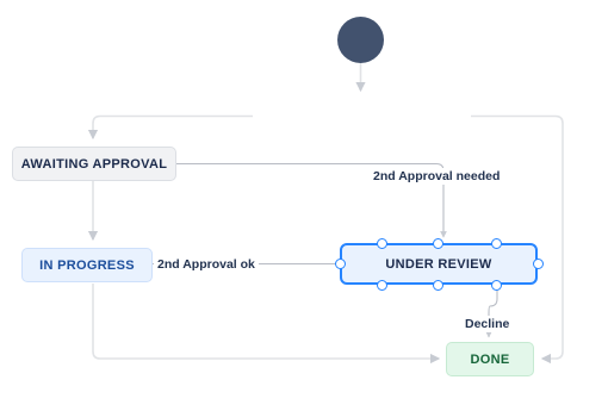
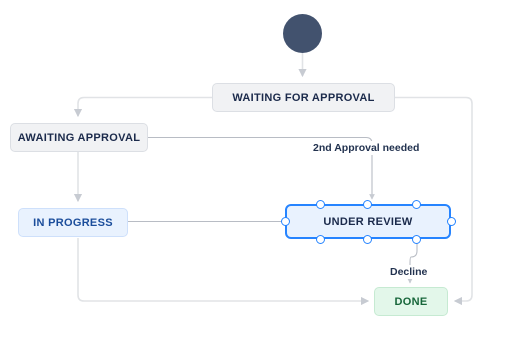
+ WAITING FOR APPROVAL
  AWAITING APPROVAL
  IN PROGRESS
  UNDER REVIEW
  DONE
  2nd Approval needed
- 2nd Approval ok
  Decline
